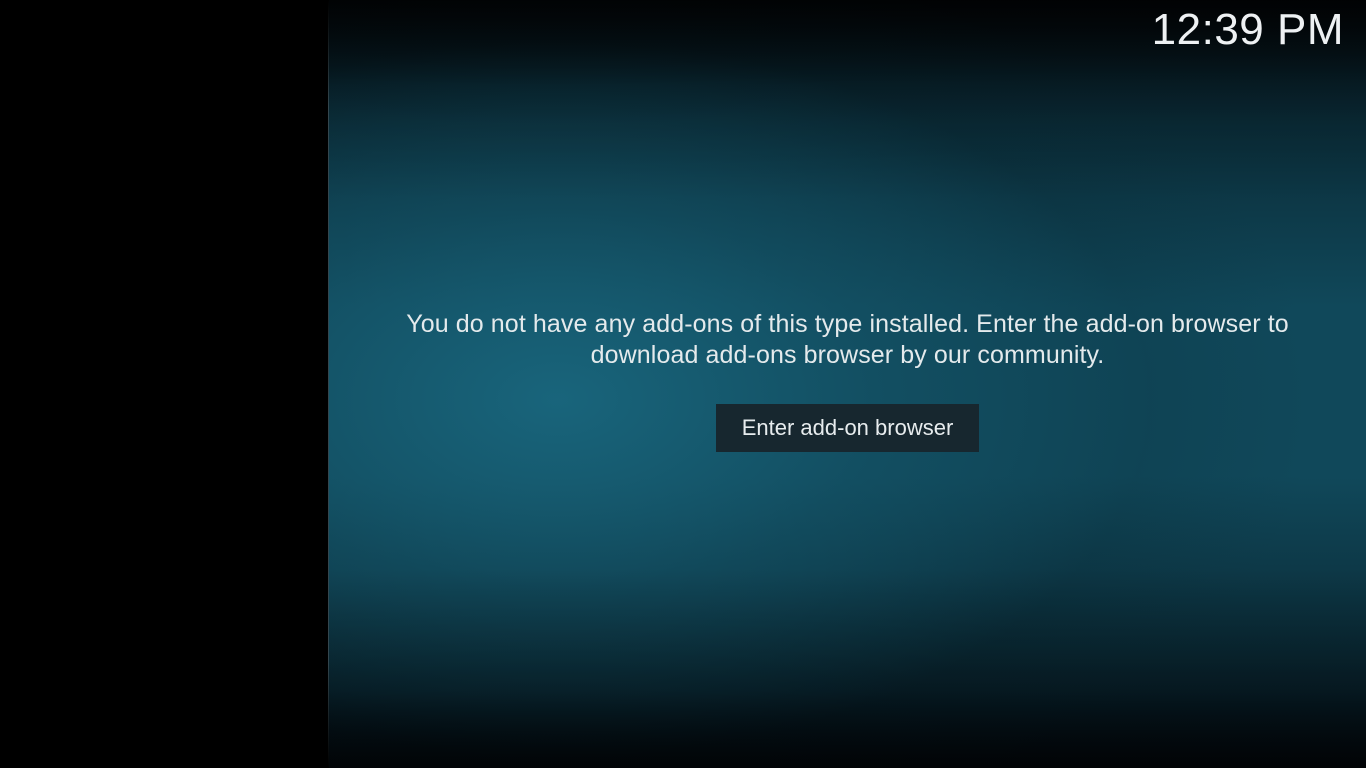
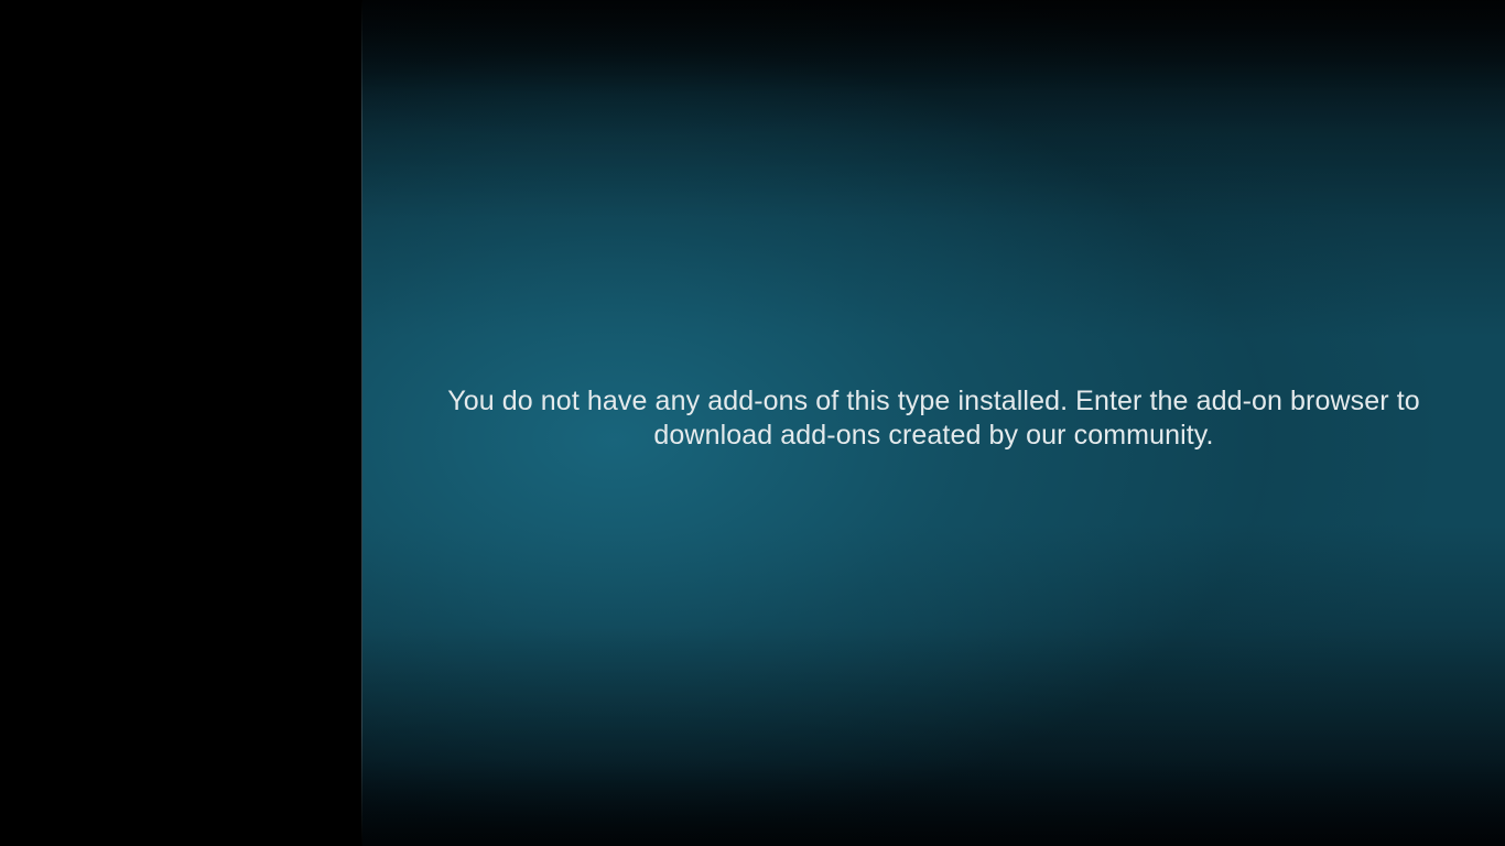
- You do not have any add-ons of this type installed. Enter the add-on browser to download add-ons browser by our community.
+ You do not have any add-ons of this type installed. Enter the add-on browser to download add-ons created by our community.
- Enter add-on browser
- 12:39 PM
